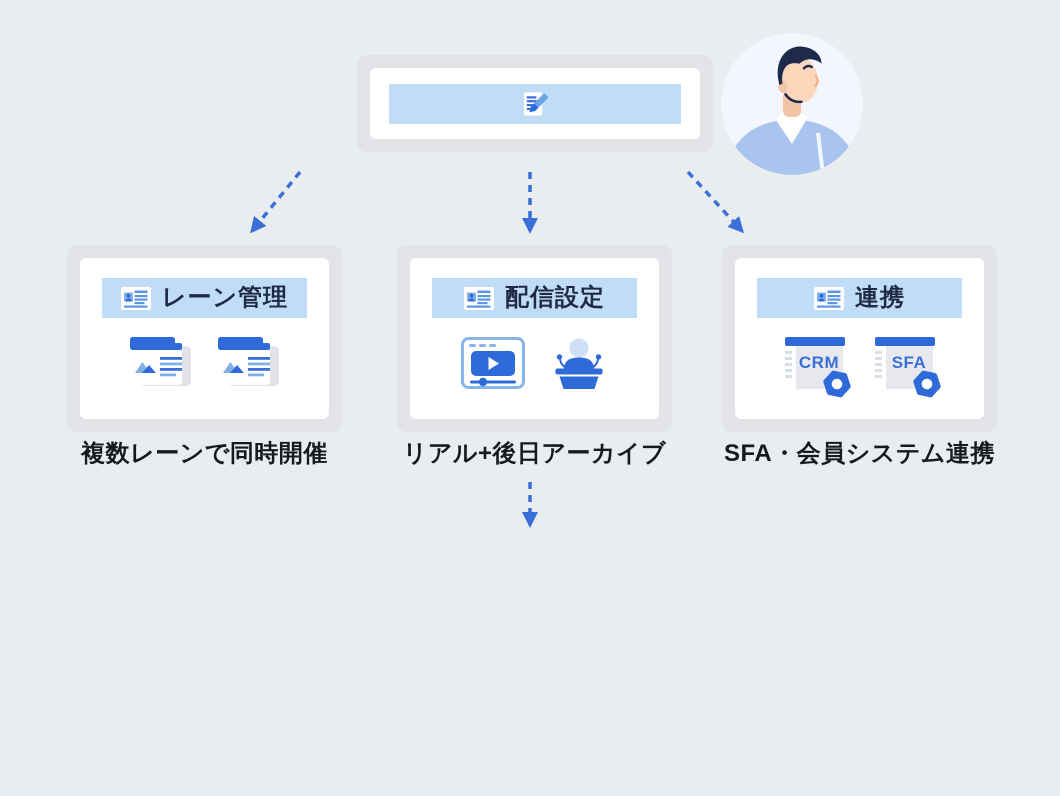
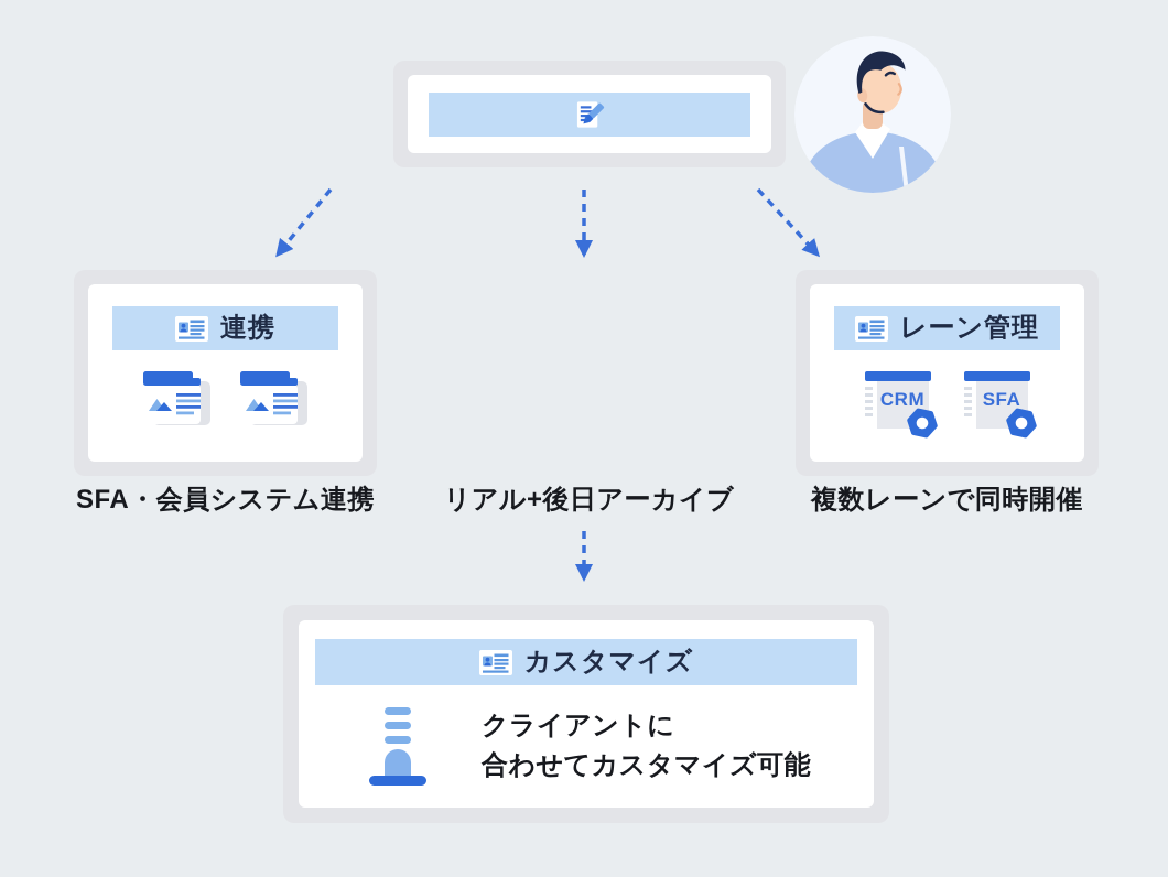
- レーン管理
+ 連携
- 配信設定
- 連携
+ レーン管理
  CRM
  SFA
- 複数レーンで同時開催
+ SFA・会員システム連携
  リアル+後日アーカイブ
- SFA・会員システム連携
+ 複数レーンで同時開催
+ カスタマイズ
+ クライアントに
+ 合わせてカスタマイズ可能
